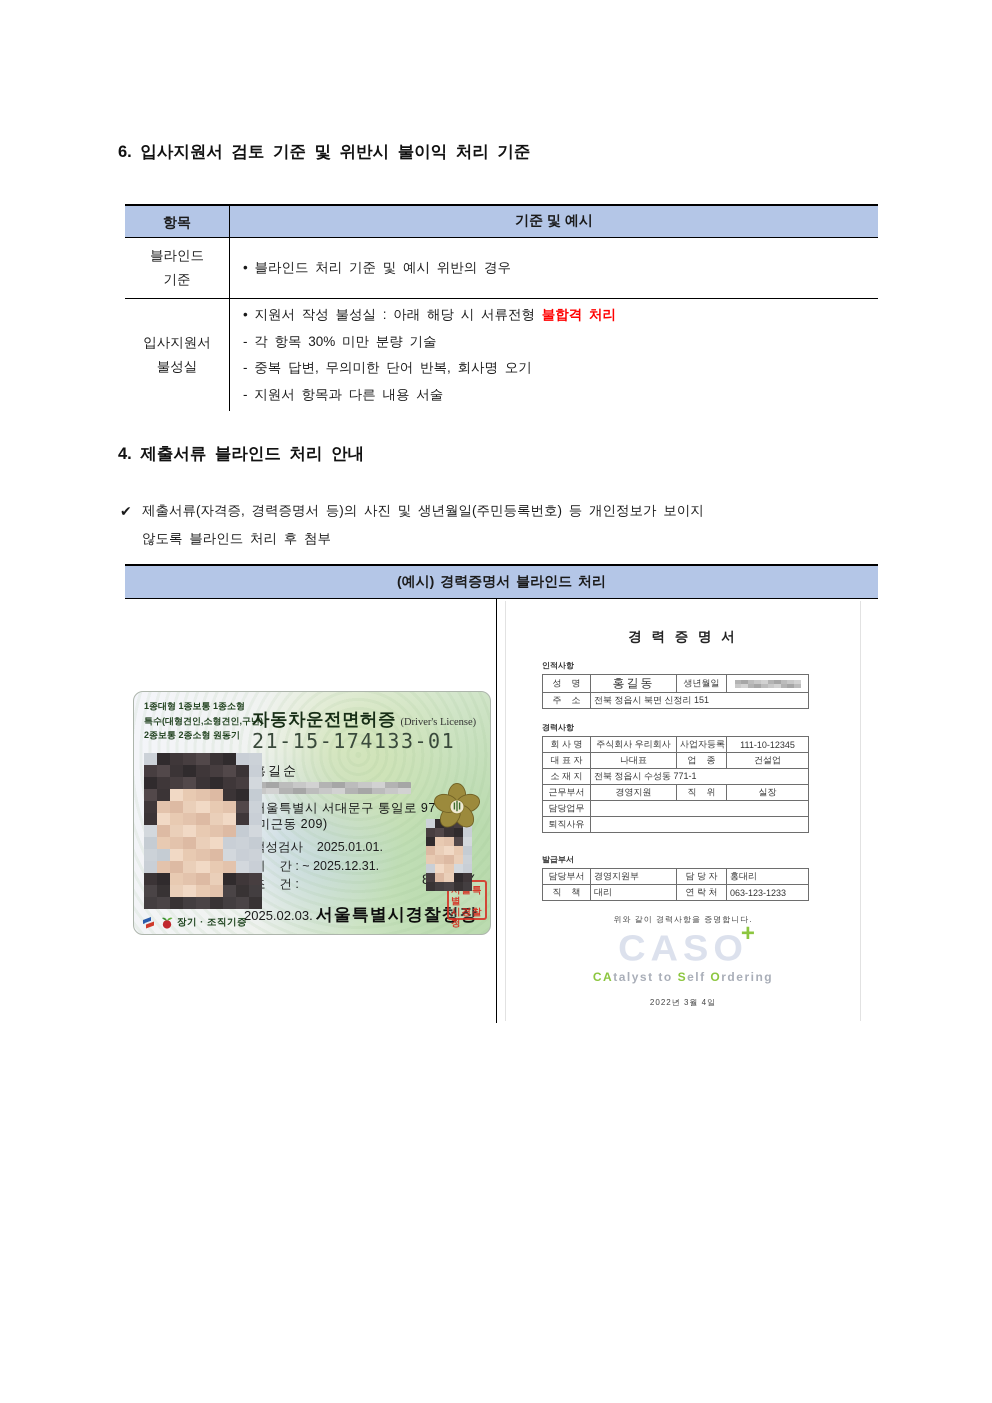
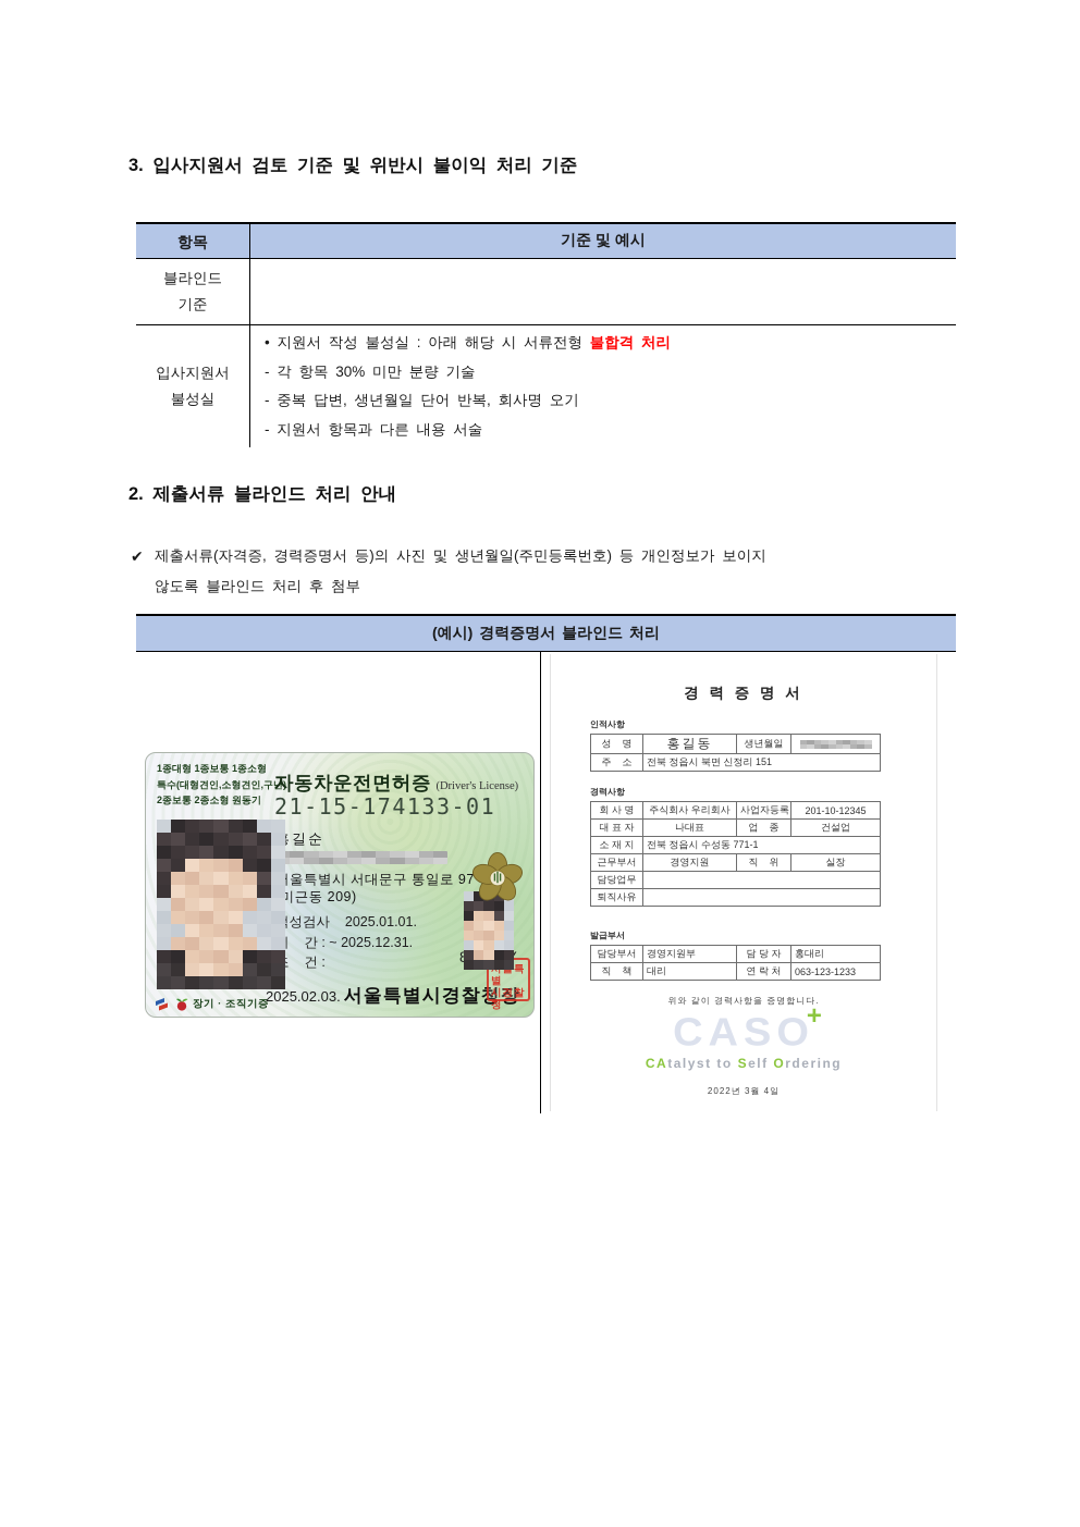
- 6. 입사지원서 검토 기준 및 위반시 불이익 처리 기준
+ 3. 입사지원서 검토 기준 및 위반시 불이익 처리 기준
  항목
  기준 및 예시
  블라인드
  기준
- • 블라인드 처리 기준 및 예시 위반의 경우
  입사지원서
  불성실
  • 지원서 작성 불성실 : 아래 해당 시 서류전형 불합격 처리
  - 각 항목 30% 미만 분량 기술
- - 중복 답변, 무의미한 단어 반복, 회사명 오기
+ - 중복 답변, 생년월일 단어 반복, 회사명 오기
  - 지원서 항목과 다른 내용 서술
- 4. 제출서류 블라인드 처리 안내
+ 2. 제출서류 블라인드 처리 안내
  ✔
  제출서류(자격증, 경력증명서 등)의 사진 및 생년월일(주민등록번호) 등 개인정보가 보이지
  않도록 블라인드 처리 후 첨부
  (예시) 경력증명서 블라인드 처리
  1종대형 1종보통 1종소형 특수(대형견인,소형견인,구난) 2종보통 2종소형 원동기
  자동차운전면허증 (Driver's License)
  21-15-174133-01
  울특별시 서대문구 통일로 97
  미근동 209)
  성검사 2025.01.01. 간 : ~ 2025.12.31. 건 :
  2025.02.03.
  서울특별시경찰청장
  시경찰청
  장기 · 조직기증
  경 력 증 명 서
  인적사항
  성 명	홍길동	생년월일
  주 소	전북 정읍시 북면 신정리 151
  경력사항
- 회 사 명	주식회사 우리회사	사업자등록	111-10-12345
+ 회 사 명	주식회사 우리회사	사업자등록	201-10-12345
  대 표 자	나대표	업 종	건설업
  소 재 지	전북 정읍시 수성동 771-1
  근무부서	경영지원	직 위	실장
  담당업무
  퇴직사유
  발급부서
  담당부서	경영지원부	담 당 자	홍대리
  직 책	대리	연 락 처	063-123-1233
  위와 같이 경력사항을 증명합니다.
  CASO
  +
  CAtalyst to Self Ordering
  2022년 3월 4일
